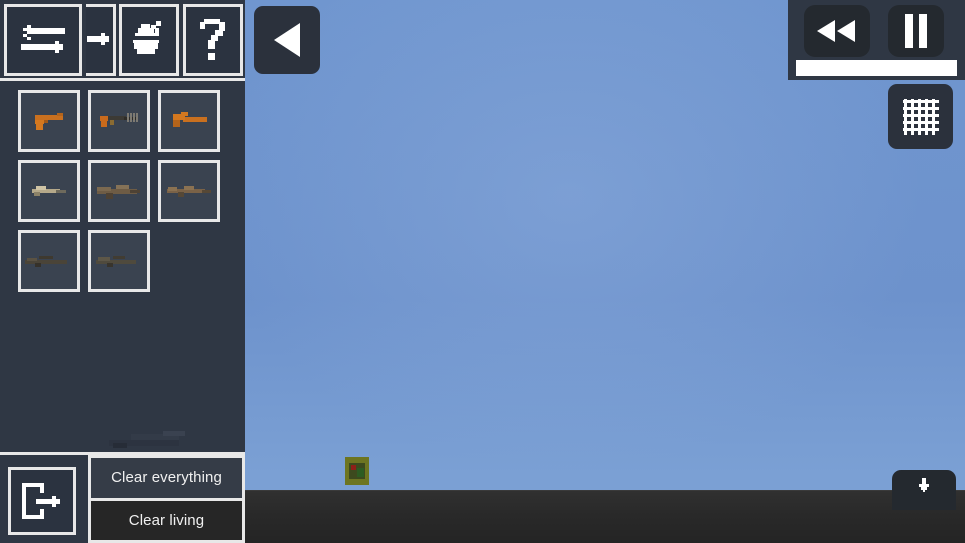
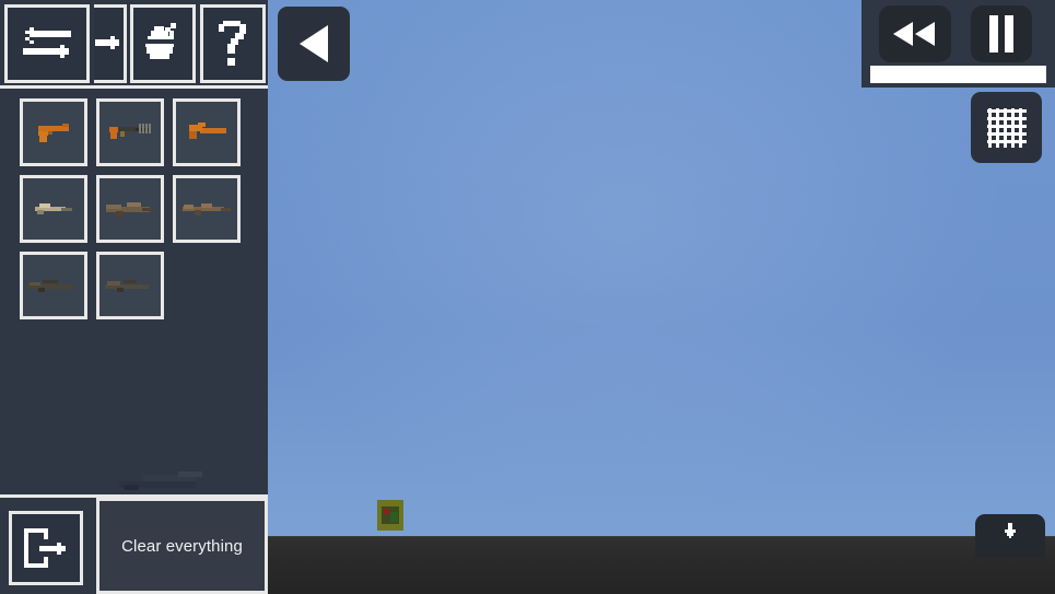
  Clear everything
- Clear living
